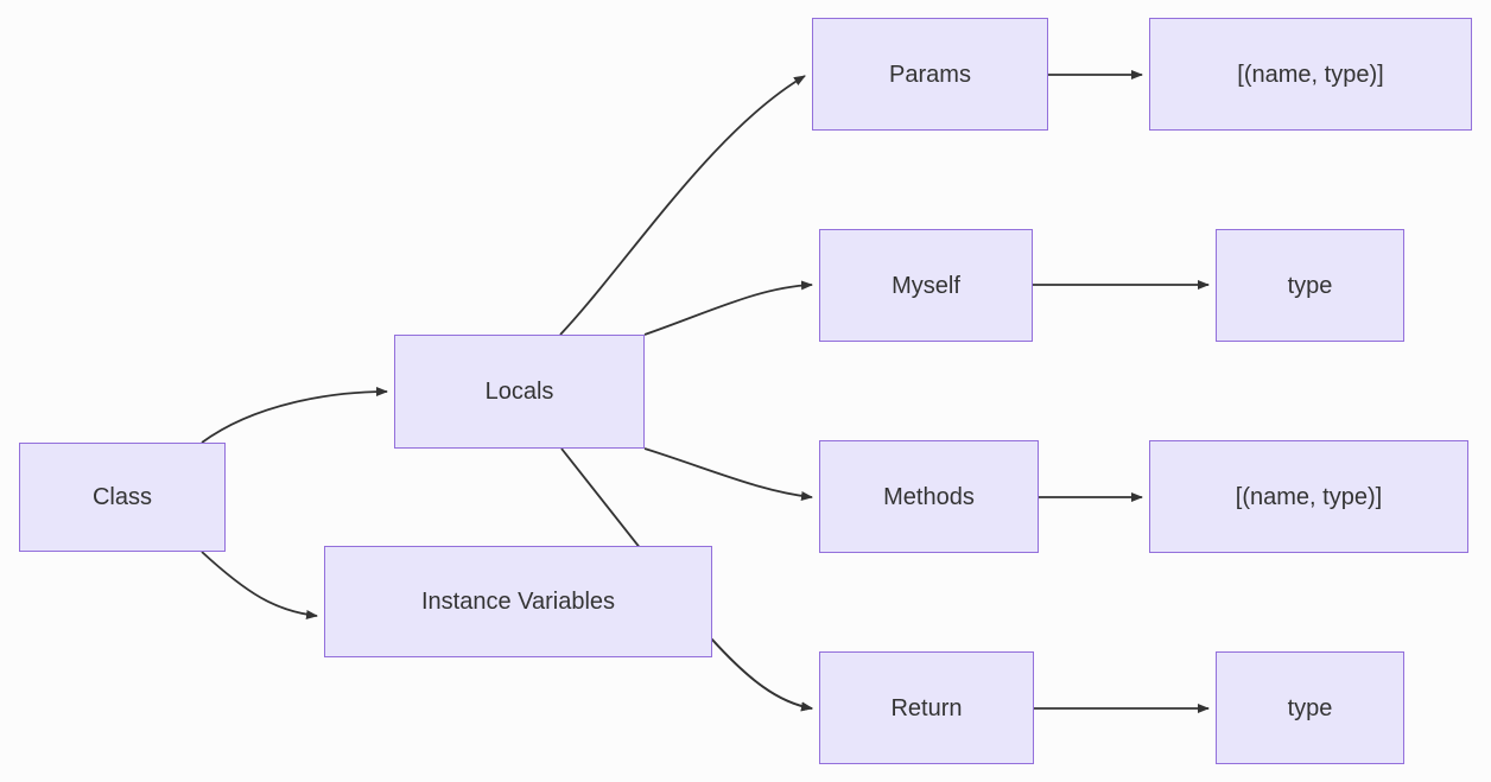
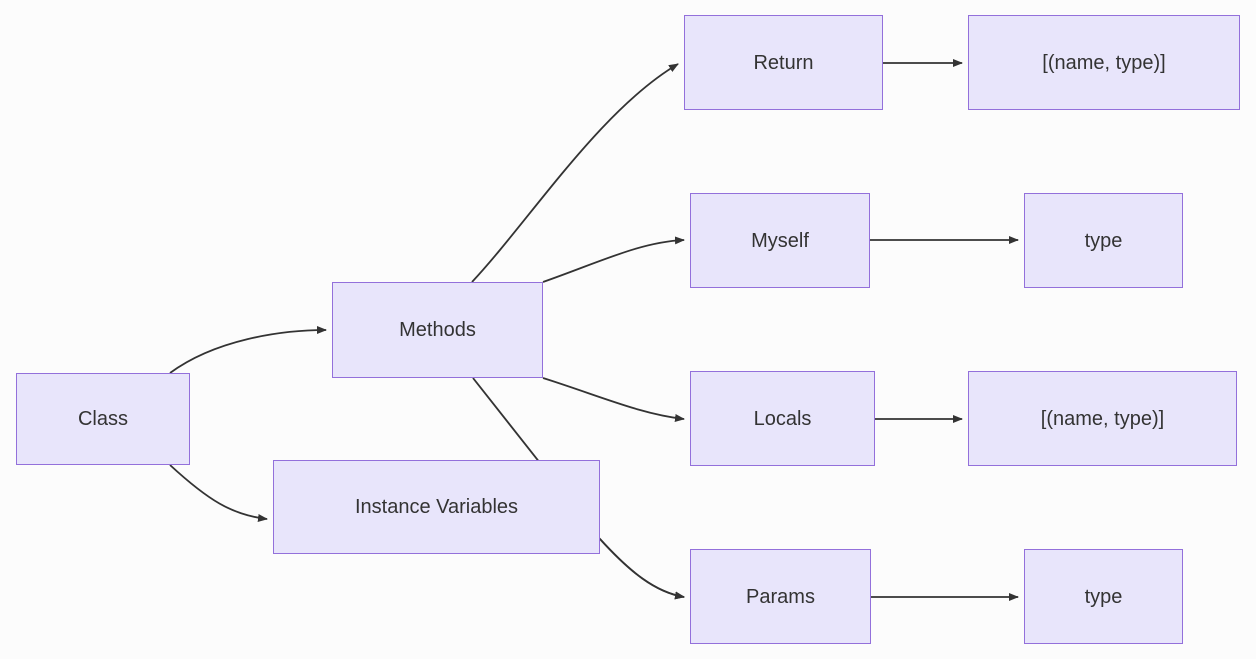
  Class
- Locals
+ Methods
  Instance Variables
- Params
+ Return
  [(name, type)]
  Myself
  type
- Methods
+ Locals
  [(name, type)]
- Return
+ Params
  type
